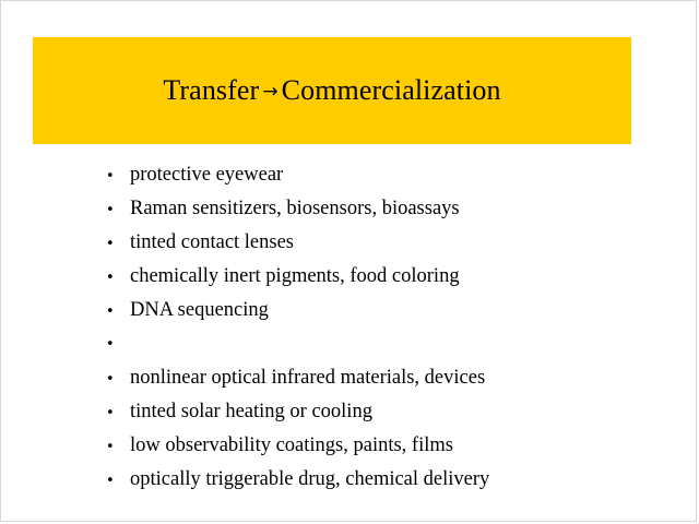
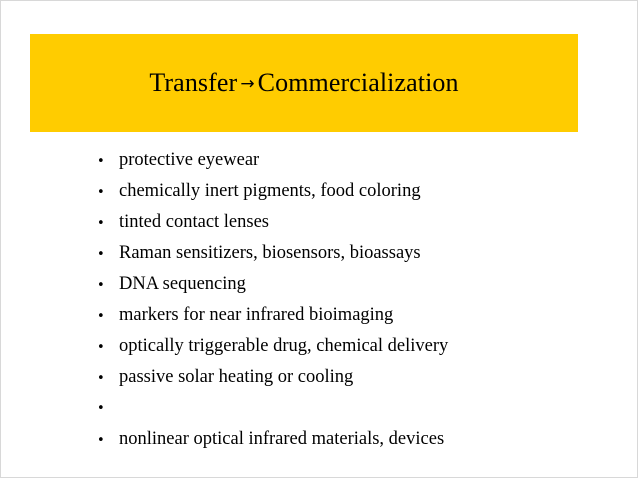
  Transfer → Commercialization
  •
  protective eyewear
  •
- Raman sensitizers, biosensors, bioassays
+ chemically inert pigments, food coloring
  •
  tinted contact lenses
  •
- chemically inert pigments, food coloring
+ Raman sensitizers, biosensors, bioassays
  •
  DNA sequencing
  •
+ markers for near infrared bioimaging
  •
- nonlinear optical infrared materials, devices
+ optically triggerable drug, chemical delivery
  •
- tinted solar heating or cooling
+ passive solar heating or cooling
  •
- low observability coatings, paints, films
  •
- optically triggerable drug, chemical delivery
+ nonlinear optical infrared materials, devices
